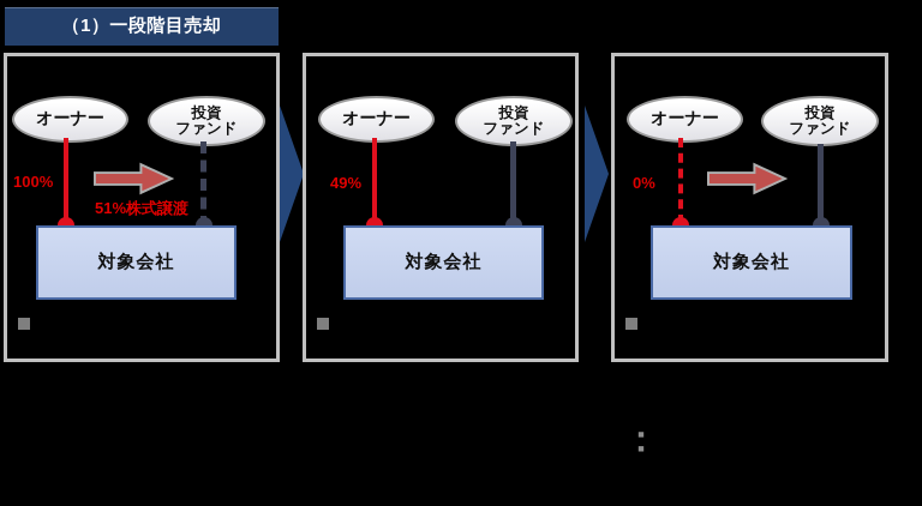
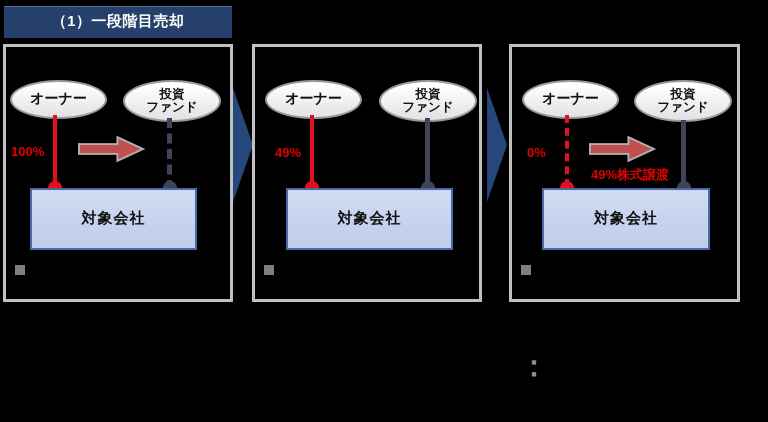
  （1）一段階目売却
  オーナー
  投資
  ファンド
  100%
- 51%株式譲渡
  対象会社
  オーナー
  投資
  ファンド
  49%
  対象会社
  オーナー
  投資
  ファンド
  0%
+ 49%株式譲渡
  対象会社
  ：
